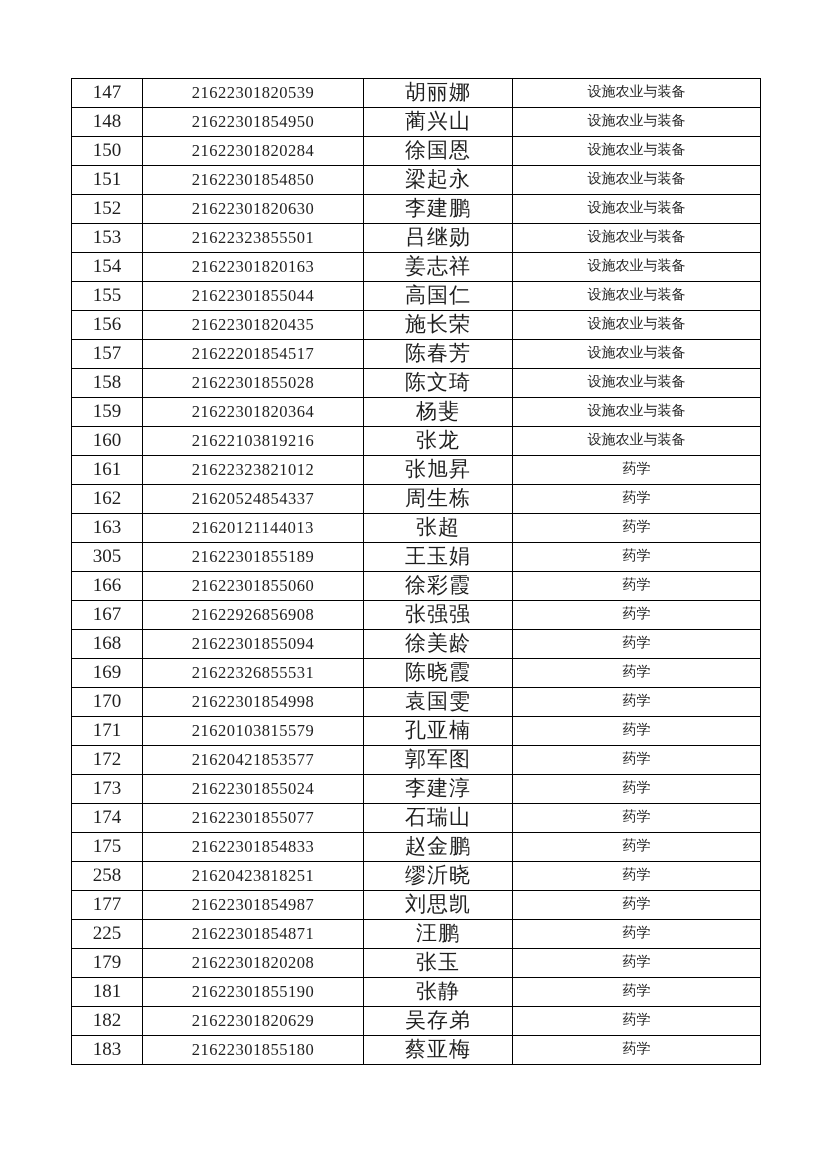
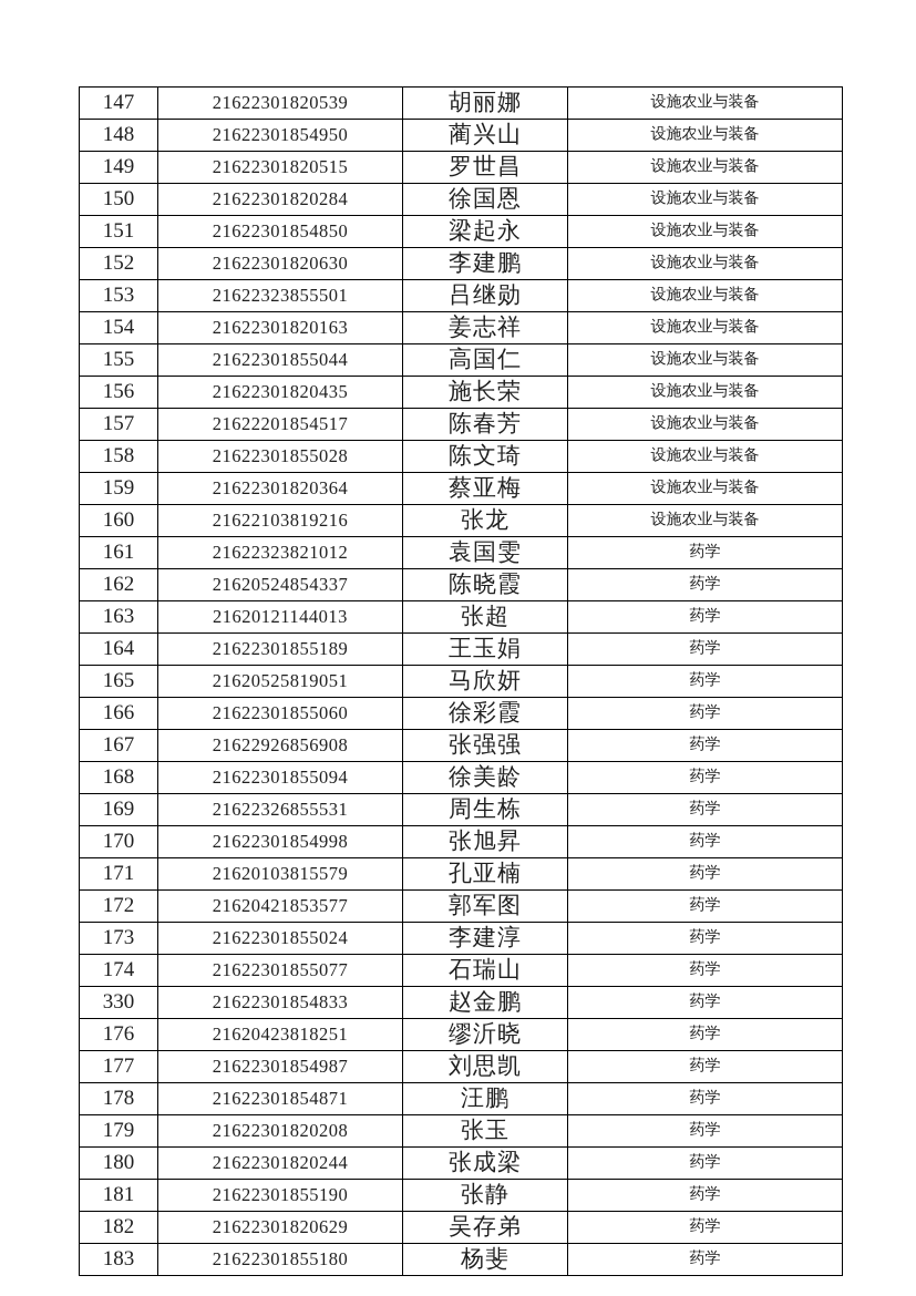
  147	21622301820539	胡丽娜	设施农业与装备
  148	21622301854950	蔺兴山	设施农业与装备
+ 149	21622301820515	罗世昌	设施农业与装备
  150	21622301820284	徐国恩	设施农业与装备
  151	21622301854850	梁起永	设施农业与装备
  152	21622301820630	李建鹏	设施农业与装备
  153	21622323855501	吕继勋	设施农业与装备
  154	21622301820163	姜志祥	设施农业与装备
  155	21622301855044	高国仁	设施农业与装备
  156	21622301820435	施长荣	设施农业与装备
  157	21622201854517	陈春芳	设施农业与装备
  158	21622301855028	陈文琦	设施农业与装备
- 159	21622301820364	杨斐	设施农业与装备
+ 159	21622301820364	蔡亚梅	设施农业与装备
  160	21622103819216	张龙	设施农业与装备
- 161	21622323821012	张旭昇	药学
+ 161	21622323821012	袁国雯	药学
- 162	21620524854337	周生栋	药学
+ 162	21620524854337	陈晓霞	药学
  163	21620121144013	张超	药学
- 305	21622301855189	王玉娟	药学
+ 164	21622301855189	王玉娟	药学
+ 165	21620525819051	马欣妍	药学
  166	21622301855060	徐彩霞	药学
  167	21622926856908	张强强	药学
  168	21622301855094	徐美龄	药学
- 169	21622326855531	陈晓霞	药学
+ 169	21622326855531	周生栋	药学
- 170	21622301854998	袁国雯	药学
+ 170	21622301854998	张旭昇	药学
  171	21620103815579	孔亚楠	药学
  172	21620421853577	郭军图	药学
  173	21622301855024	李建淳	药学
  174	21622301855077	石瑞山	药学
- 175	21622301854833	赵金鹏	药学
+ 330	21622301854833	赵金鹏	药学
- 258	21620423818251	缪沂晓	药学
+ 176	21620423818251	缪沂晓	药学
  177	21622301854987	刘思凯	药学
- 225	21622301854871	汪鹏	药学
+ 178	21622301854871	汪鹏	药学
  179	21622301820208	张玉	药学
+ 180	21622301820244	张成梁	药学
  181	21622301855190	张静	药学
  182	21622301820629	吴存弟	药学
- 183	21622301855180	蔡亚梅	药学
+ 183	21622301855180	杨斐	药学
